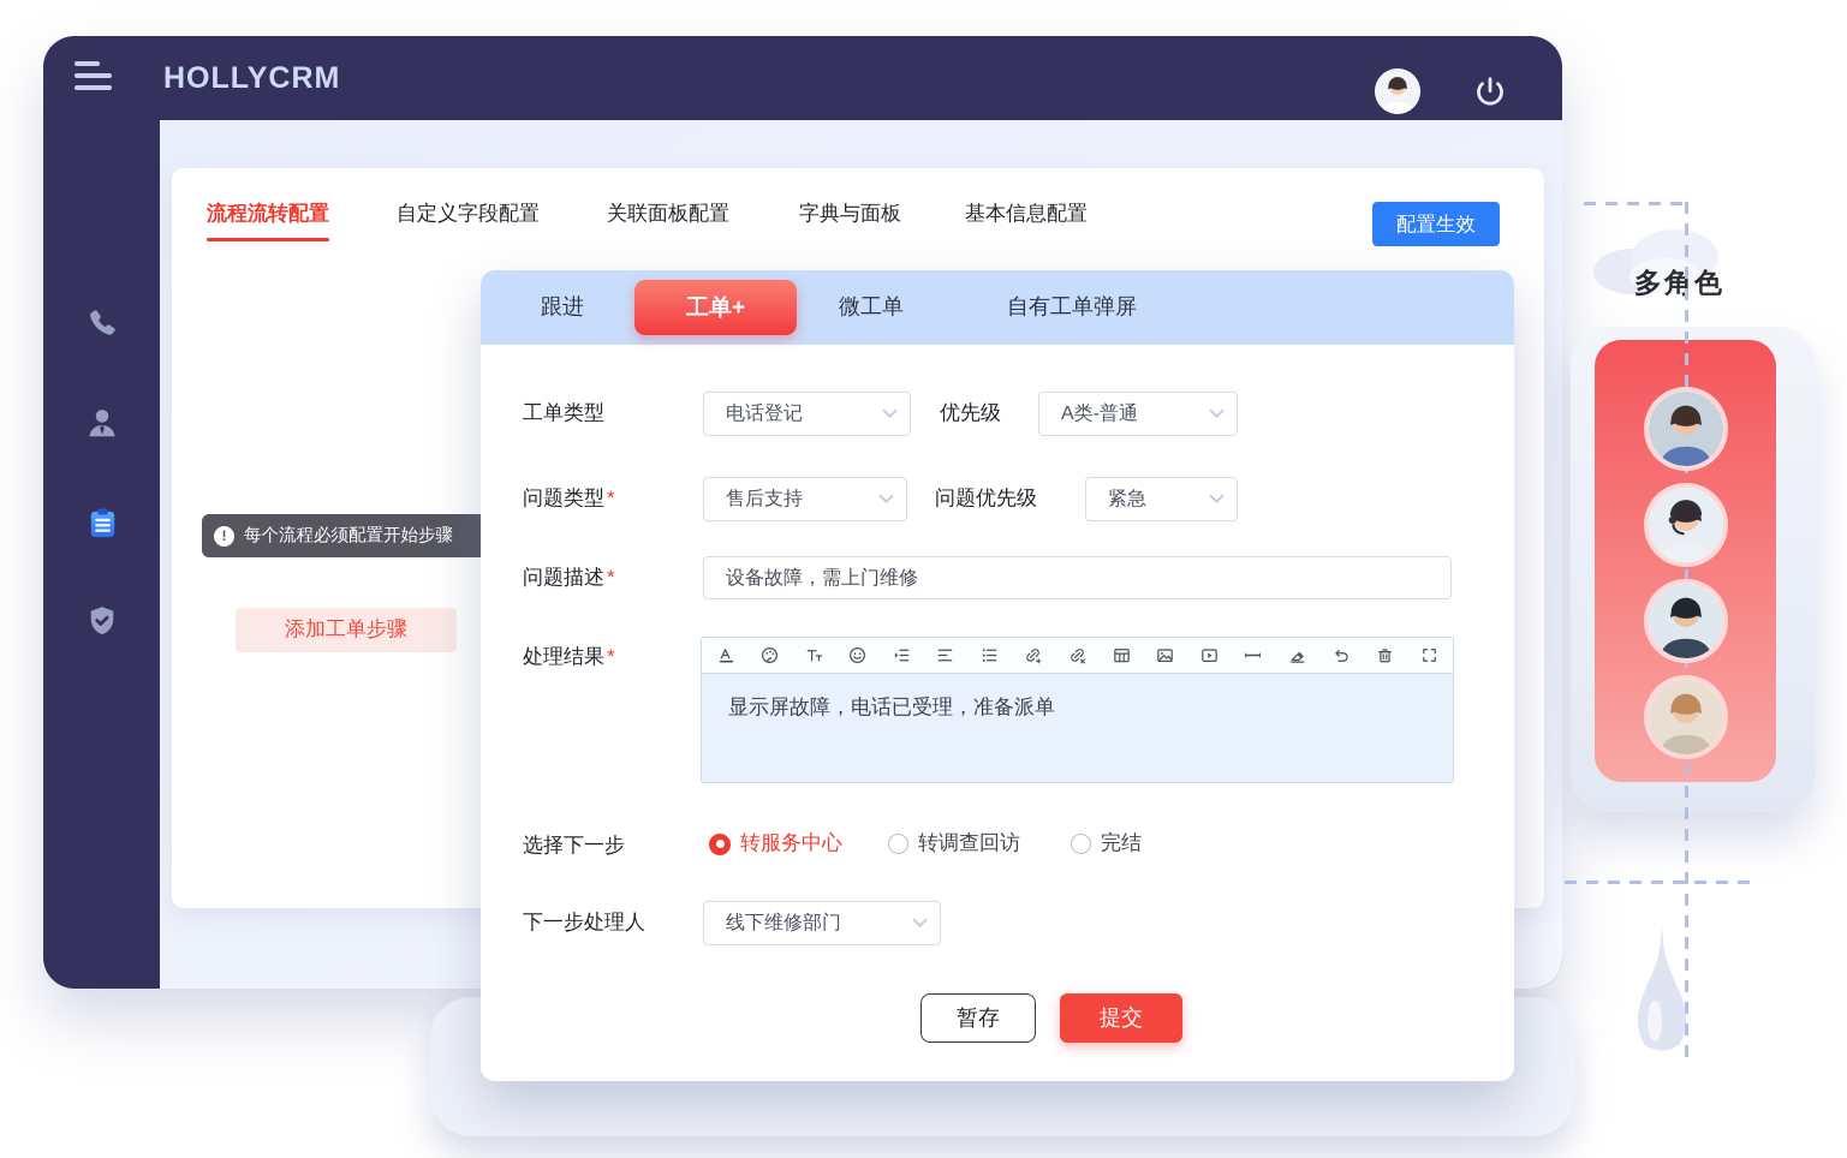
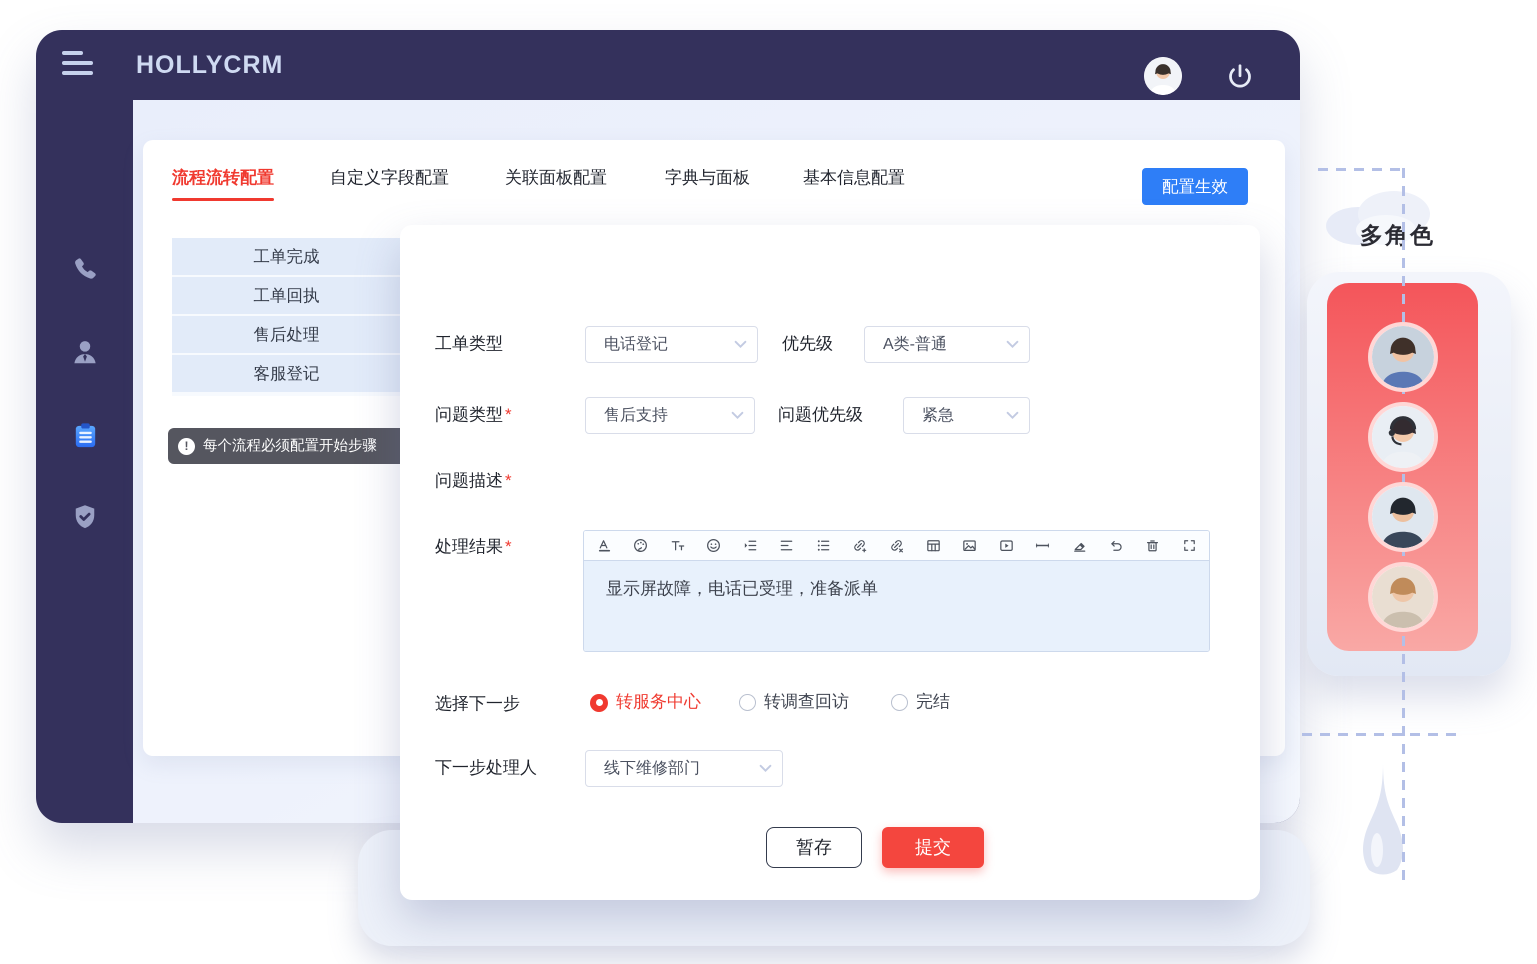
  HOLLYCRM
  流程流转配置
  自定义字段配置
  关联面板配置
  字典与面板
  基本信息配置
  配置生效
+ 工单完成
+ 工单回执
+ 售后处理
+ 客服登记
  每个流程必须配置开始步骤
- 添加工单步骤
- 跟进
- 工单+
- 微工单
- 自有工单弹屏
  工单类型
  电话登记
  优先级
  A类-普通
  问题类型*
  售后支持
  问题优先级
  紧急
  问题描述*
- 设备故障，需上门维修
  处理结果*
  显示屏故障，电话已受理，准备派单
  选择下一步
  转服务中心
  转调查回访
  完结
  下一步处理人
  线下维修部门
  暂存
  提交
  多角色
